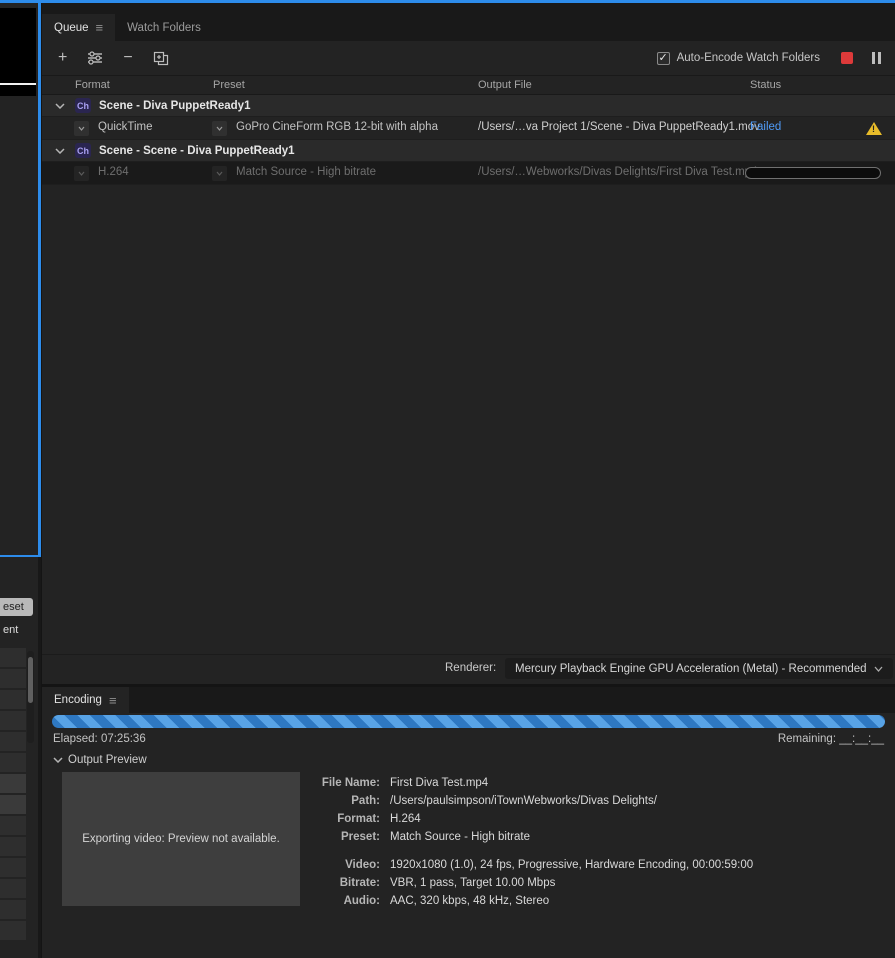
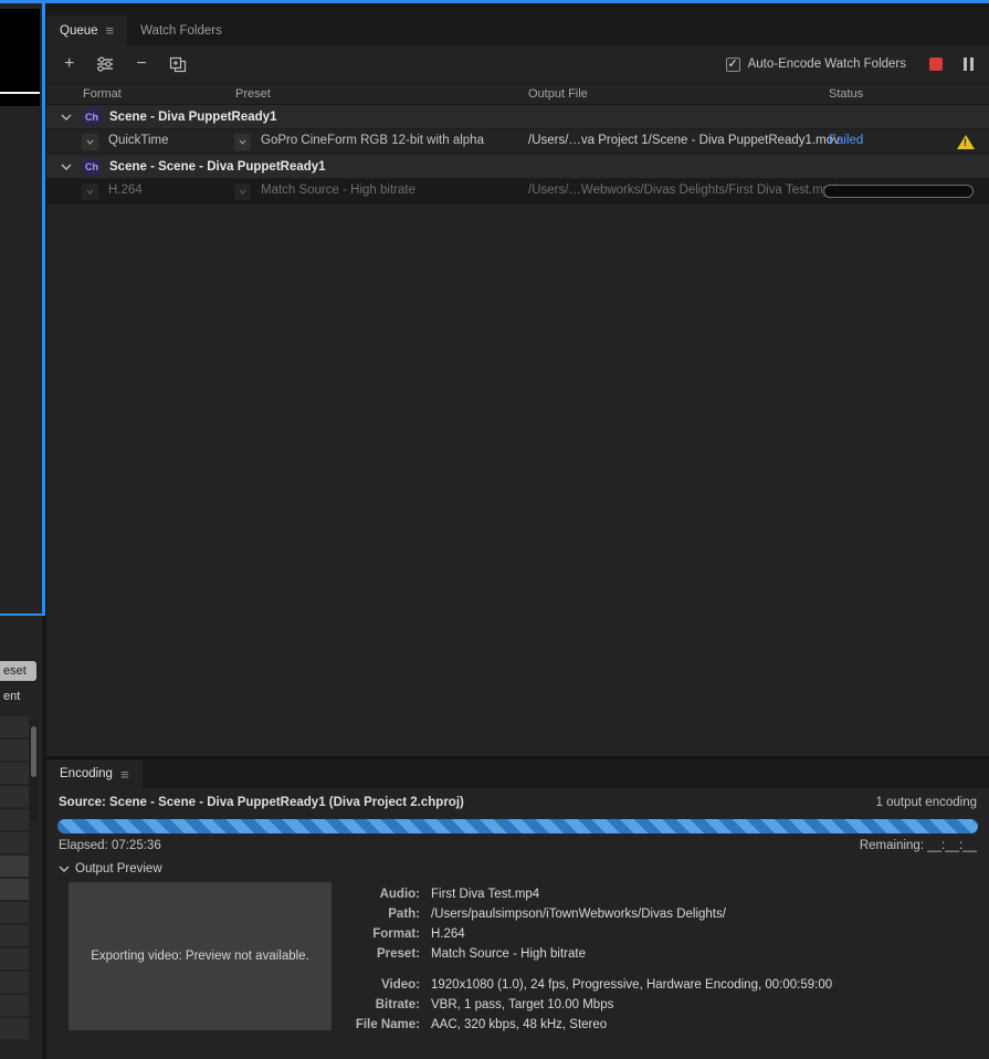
  eset
  ent
  Queue
  ≡
  Watch Folders
  +
  −
  ✓
  Auto-Encode Watch Folders
  Format
  Preset
  Output File
  Status
  Ch
  Scene - Diva PuppetReady1
  QuickTime
  GoPro CineForm RGB 12-bit with alpha
  /Users/…va Project 1/Scene - Diva PuppetReady1.mov
  Failed
  Ch
  Scene - Scene - Diva PuppetReady1
  H.264
  Match Source - High bitrate
  /Users/…Webworks/Divas Delights/First Diva Test.m
- Renderer:
- Mercury Playback Engine GPU Acceleration (Metal) - Recommended
  Encoding
  ≡
+ Source: Scene - Scene - Diva PuppetReady1 (Diva Project 2.chproj)
+ 1 output encoding
  Elapsed: 07:25:36
  Remaining: __:__:__
  Output Preview
  Exporting video: Preview not available.
- File Name: First Diva Test.mp4
+ Audio: First Diva Test.mp4
  Path: /Users/paulsimpson/iTownWebworks/Divas Delights/
  Format: H.264
  Preset: Match Source - High bitrate
  Video: 1920x1080 (1.0), 24 fps, Progressive, Hardware Encoding, 00:00:59:00
  Bitrate: VBR, 1 pass, Target 10.00 Mbps
- Audio: AAC, 320 kbps, 48 kHz, Stereo
+ File Name: AAC, 320 kbps, 48 kHz, Stereo
